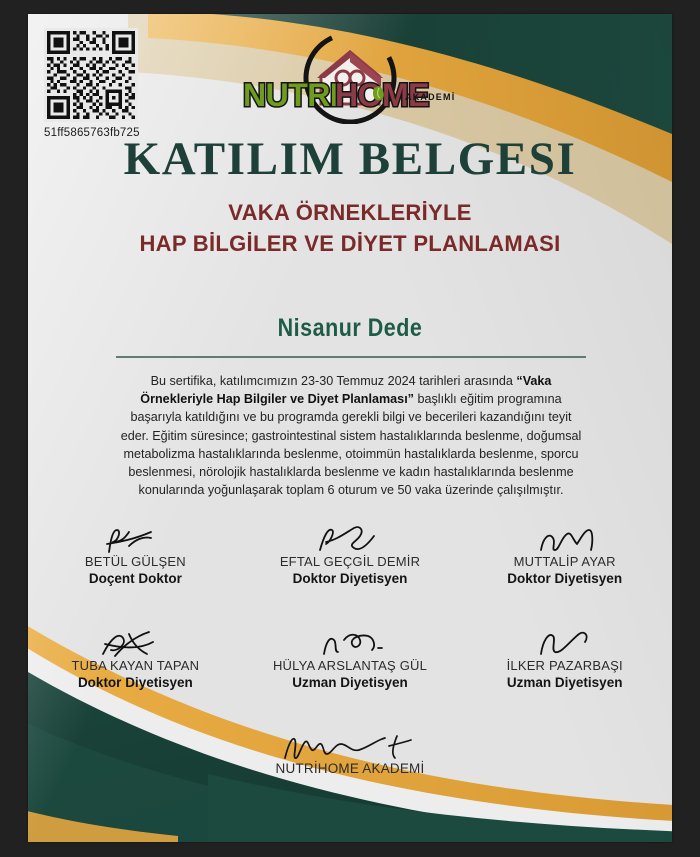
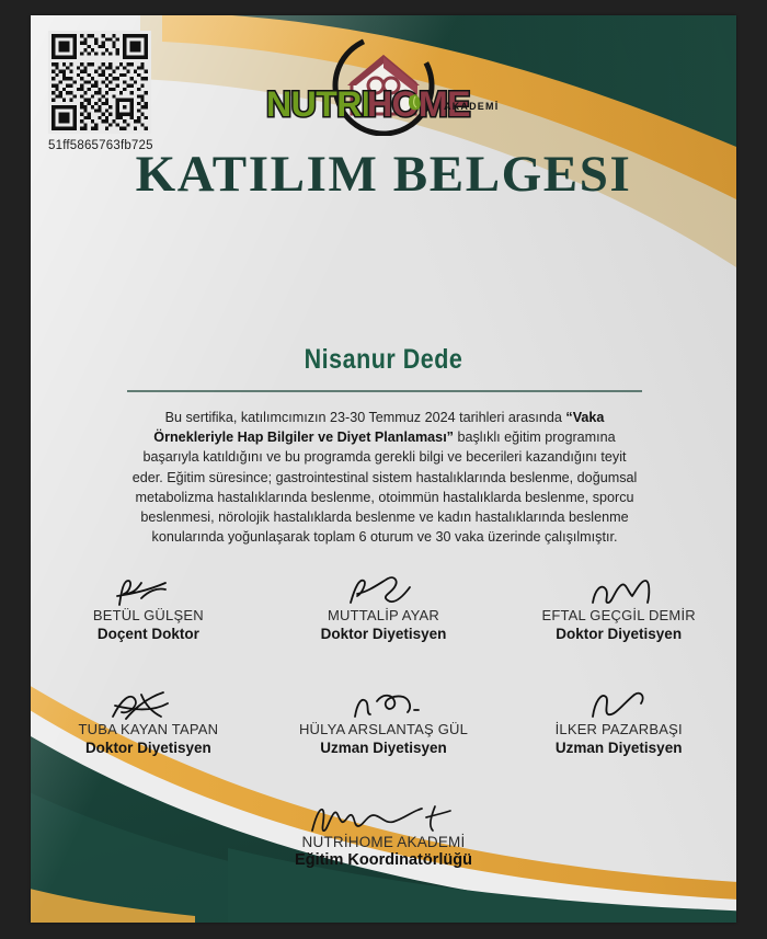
  51ff5865763fb725
  NUTRI
  HOME
  AKADEMİ
  KATILIM BELGESI
- VAKA ÖRNEKLERİYLE
- HAP BİLGİLER VE DİYET PLANLAMASI
  Nisanur Dede
- Bu sertifika, katılımcımızın 23-30 Temmuz 2024 tarihleri arasında “Vaka Örnekleriyle Hap Bilgiler ve Diyet Planlaması” başlıklı eğitim programına başarıyla katıldığını ve bu programda gerekli bilgi ve becerileri kazandığını teyit eder. Eğitim süresince; gastrointestinal sistem hastalıklarında beslenme, doğumsal metabolizma hastalıklarında beslenme, otoimmün hastalıklarda beslenme, sporcu beslenmesi, nörolojik hastalıklarda beslenme ve kadın hastalıklarında beslenme konularında yoğunlaşarak toplam 6 oturum ve 50 vaka üzerinde çalışılmıştır.
+ Bu sertifika, katılımcımızın 23-30 Temmuz 2024 tarihleri arasında “Vaka Örnekleriyle Hap Bilgiler ve Diyet Planlaması” başlıklı eğitim programına başarıyla katıldığını ve bu programda gerekli bilgi ve becerileri kazandığını teyit eder. Eğitim süresince; gastrointestinal sistem hastalıklarında beslenme, doğumsal metabolizma hastalıklarında beslenme, otoimmün hastalıklarda beslenme, sporcu beslenmesi, nörolojik hastalıklarda beslenme ve kadın hastalıklarında beslenme konularında yoğunlaşarak toplam 6 oturum ve 30 vaka üzerinde çalışılmıştır.
  BETÜL GÜLŞEN
  Doçent Doktor
- EFTAL GEÇGİL DEMİR
+ MUTTALİP AYAR
  Doktor Diyetisyen
- MUTTALİP AYAR
+ EFTAL GEÇGİL DEMİR
  Doktor Diyetisyen
  TUBA KAYAN TAPAN
  Doktor Diyetisyen
  HÜLYA ARSLANTAŞ GÜL
  Uzman Diyetisyen
  İLKER PAZARBAŞI
  Uzman Diyetisyen
  NUTRİHOME AKADEMİ
+ Eğitim Koordinatörlüğü
